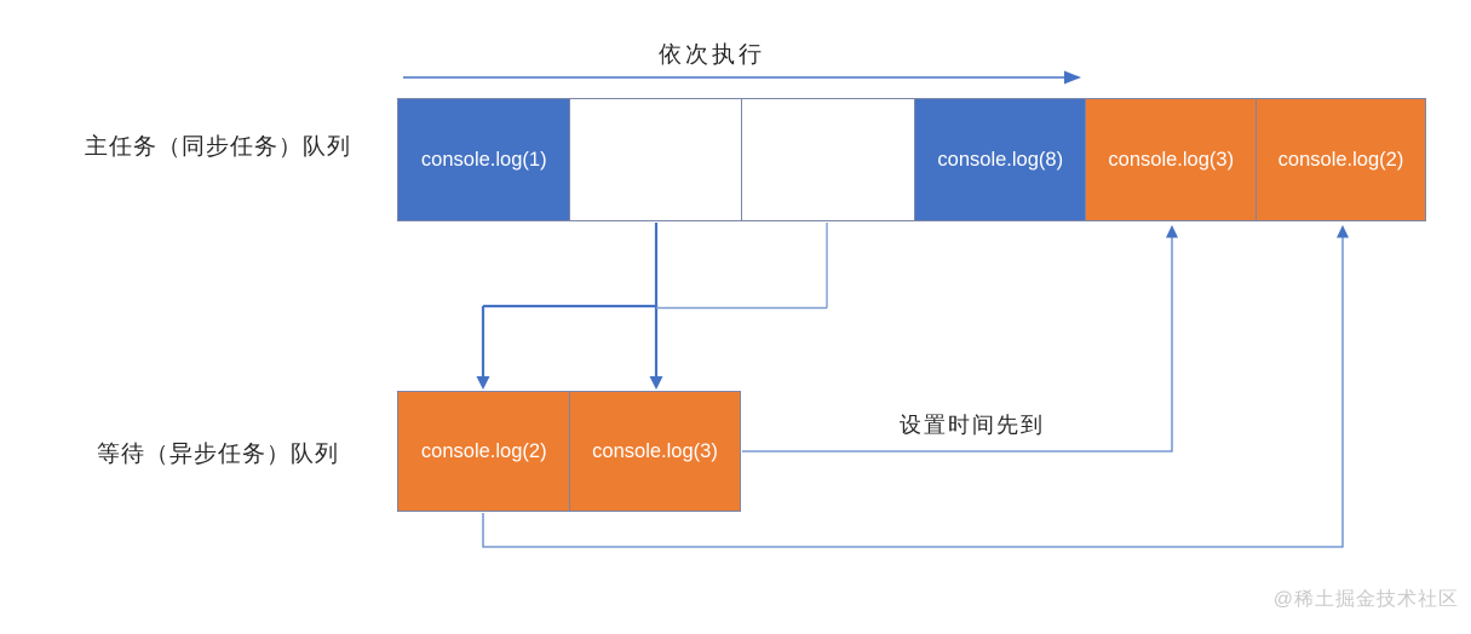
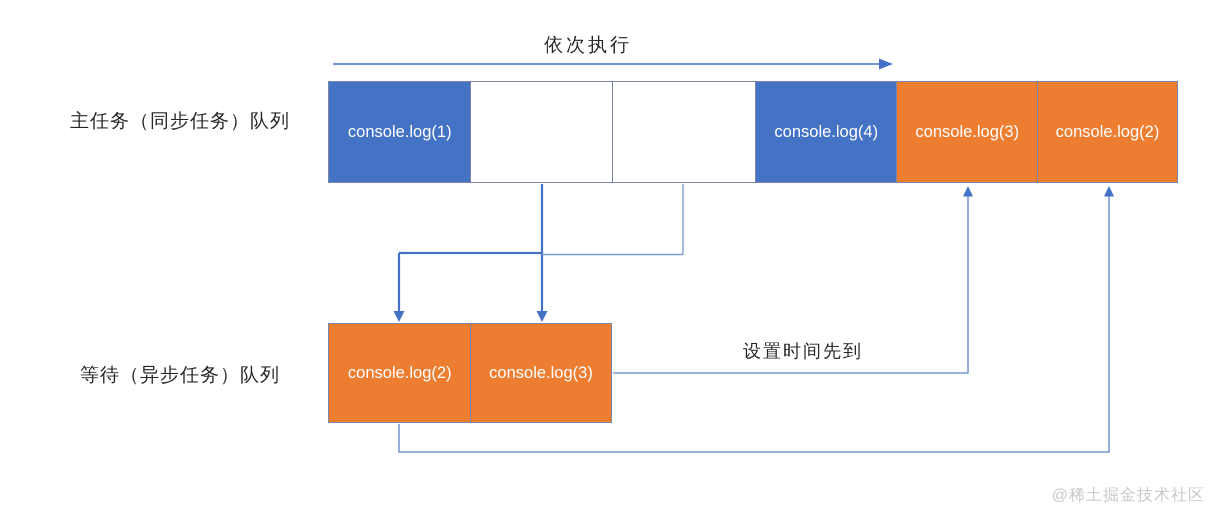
  依次执行
  主任务（同步任务）队列
  console.log(1)
- console.log(8)
+ console.log(4)
  console.log(3)
  console.log(2)
  等待（异步任务）队列
  console.log(2)
  console.log(3)
  设置时间先到
  @稀土掘金技术社区
